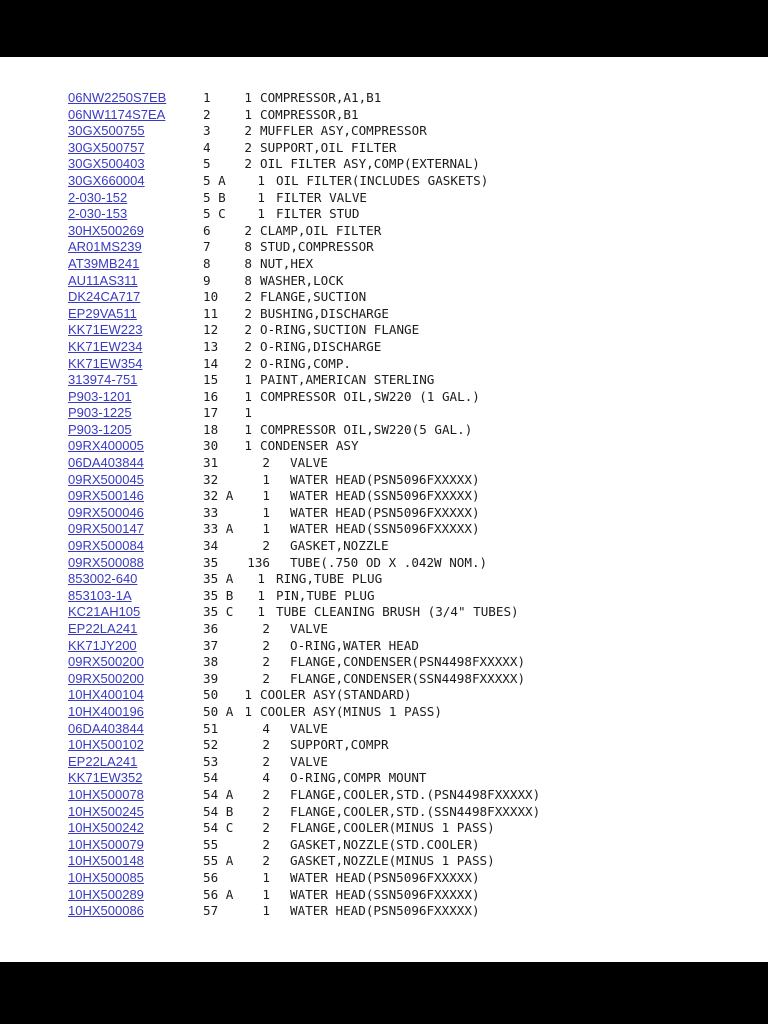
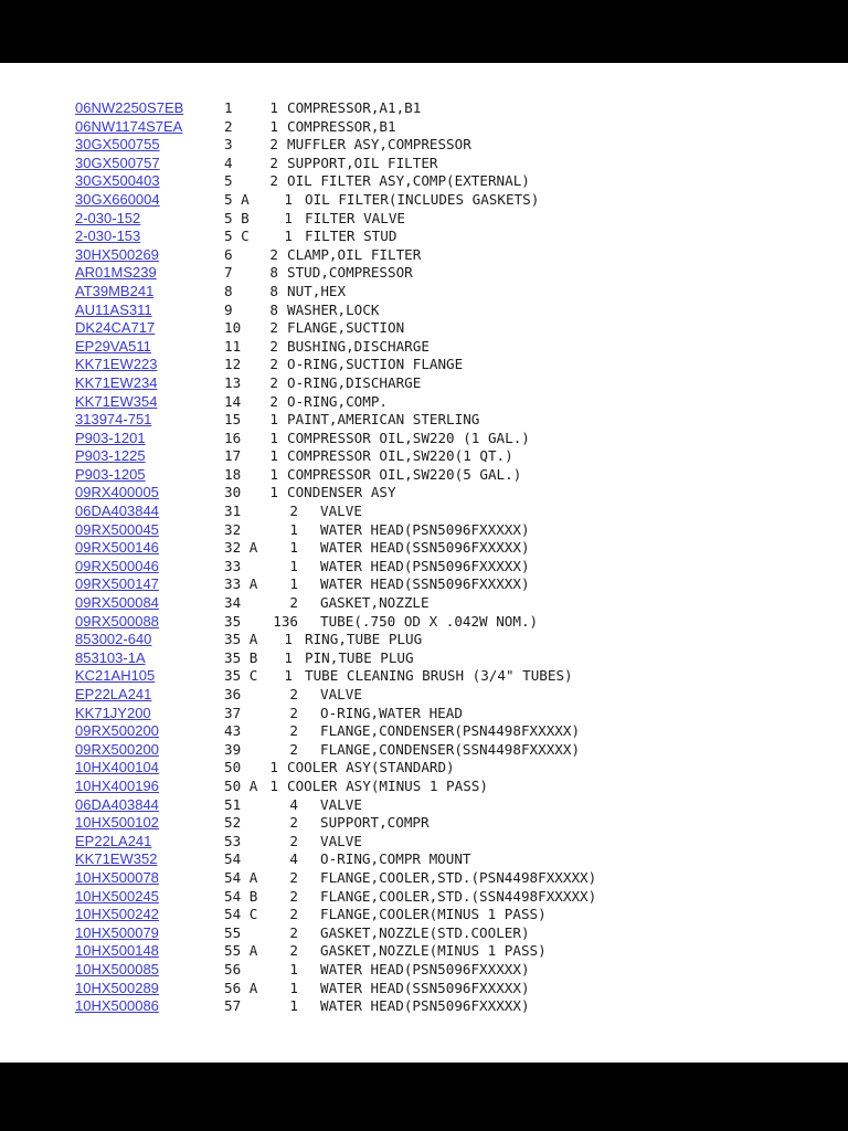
  06NW2250S7EB
  1
  1
  COMPRESSOR,A1,B1
  06NW1174S7EA
  2
  1
  COMPRESSOR,B1
  30GX500755
  3
  2
  MUFFLER ASY,COMPRESSOR
  30GX500757
  4
  2
  SUPPORT,OIL FILTER
  30GX500403
  5
  2
  OIL FILTER ASY,COMP(EXTERNAL)
  30GX660004
  5 A
  1
  OIL FILTER(INCLUDES GASKETS)
  2-030-152
  5 B
  1
  FILTER VALVE
  2-030-153
  5 C
  1
  FILTER STUD
  30HX500269
  6
  2
  CLAMP,OIL FILTER
  AR01MS239
  7
  8
  STUD,COMPRESSOR
  AT39MB241
  8
  8
  NUT,HEX
  AU11AS311
  9
  8
  WASHER,LOCK
  DK24CA717
  10
  2
  FLANGE,SUCTION
  EP29VA511
  11
  2
  BUSHING,DISCHARGE
  KK71EW223
  12
  2
  O-RING,SUCTION FLANGE
  KK71EW234
  13
  2
  O-RING,DISCHARGE
  KK71EW354
  14
  2
  O-RING,COMP.
  313974-751
  15
  1
  PAINT,AMERICAN STERLING
  P903-1201
  16
  1
  COMPRESSOR OIL,SW220 (1 GAL.)
  P903-1225
  17
  1
+ COMPRESSOR OIL,SW220(1 QT.)
  P903-1205
  18
  1
  COMPRESSOR OIL,SW220(5 GAL.)
  09RX400005
  30
  1
  CONDENSER ASY
  06DA403844
  31
  2
  VALVE
  09RX500045
  32
  1
  WATER HEAD(PSN5096FXXXXX)
  09RX500146
  32 A
  1
  WATER HEAD(SSN5096FXXXXX)
  09RX500046
  33
  1
  WATER HEAD(PSN5096FXXXXX)
  09RX500147
  33 A
  1
  WATER HEAD(SSN5096FXXXXX)
  09RX500084
  34
  2
  GASKET,NOZZLE
  09RX500088
  35
  136
  TUBE(.750 OD X .042W NOM.)
  853002-640
  35 A
  1
  RING,TUBE PLUG
  853103-1A
  35 B
  1
  PIN,TUBE PLUG
  KC21AH105
  35 C
  1
  TUBE CLEANING BRUSH (3/4" TUBES)
  EP22LA241
  36
  2
  VALVE
  KK71JY200
  37
  2
  O-RING,WATER HEAD
  09RX500200
- 38
+ 43
  2
  FLANGE,CONDENSER(PSN4498FXXXXX)
  09RX500200
  39
  2
  FLANGE,CONDENSER(SSN4498FXXXXX)
  10HX400104
  50
  1
  COOLER ASY(STANDARD)
  10HX400196
  50 A
  1
  COOLER ASY(MINUS 1 PASS)
  06DA403844
  51
  4
  VALVE
  10HX500102
  52
  2
  SUPPORT,COMPR
  EP22LA241
  53
  2
  VALVE
  KK71EW352
  54
  4
  O-RING,COMPR MOUNT
  10HX500078
  54 A
  2
  FLANGE,COOLER,STD.(PSN4498FXXXXX)
  10HX500245
  54 B
  2
  FLANGE,COOLER,STD.(SSN4498FXXXXX)
  10HX500242
  54 C
  2
  FLANGE,COOLER(MINUS 1 PASS)
  10HX500079
  55
  2
  GASKET,NOZZLE(STD.COOLER)
  10HX500148
  55 A
  2
  GASKET,NOZZLE(MINUS 1 PASS)
  10HX500085
  56
  1
  WATER HEAD(PSN5096FXXXXX)
  10HX500289
  56 A
  1
  WATER HEAD(SSN5096FXXXXX)
  10HX500086
  57
  1
  WATER HEAD(PSN5096FXXXXX)
